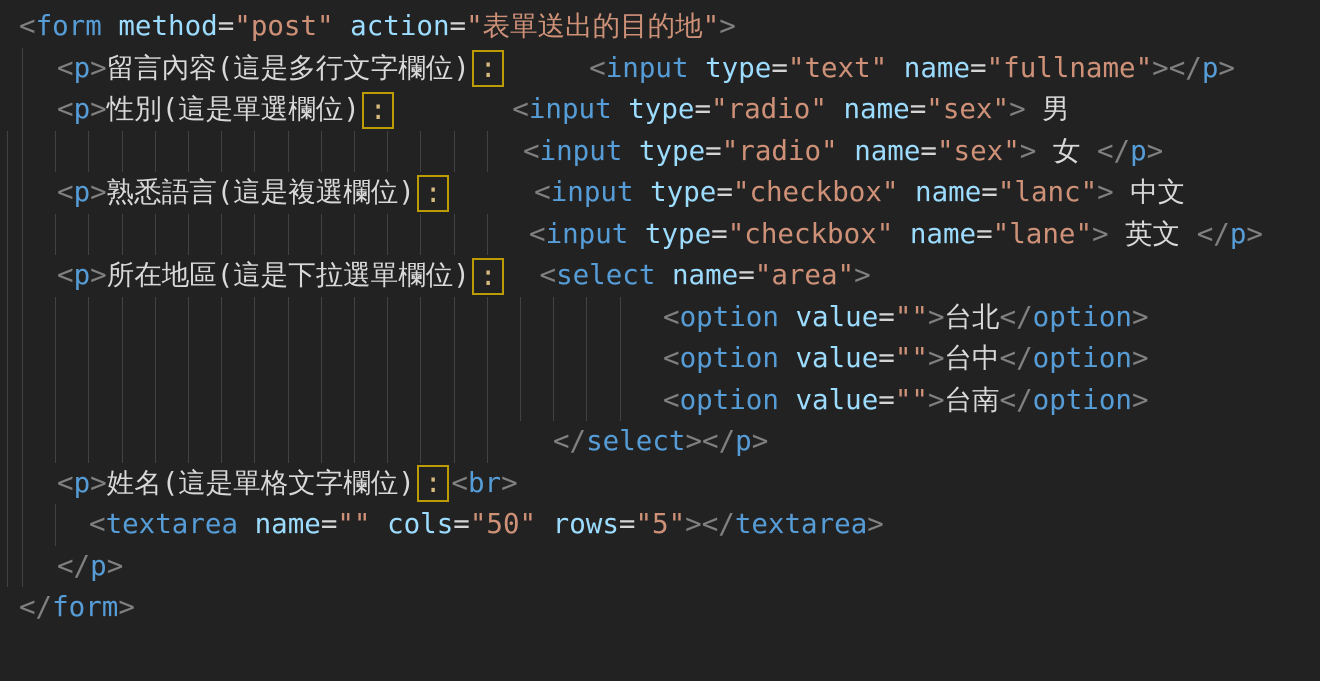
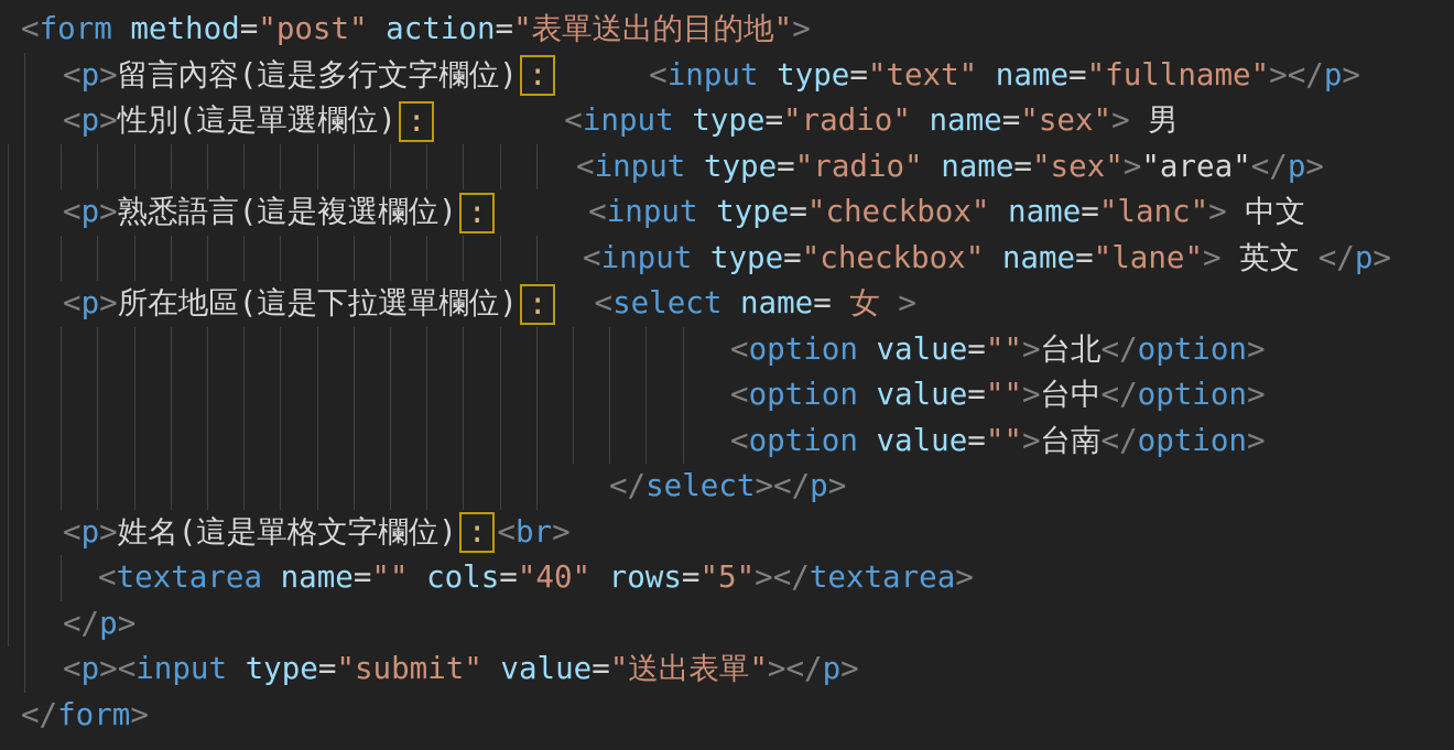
  <form method="post" action="表單送出的目的地">
  <p>留言內容(這是多行文字欄位) : <input type="text" name="fullname"></p>
  <p>性別(這是單選欄位) : <input type="radio" name="sex"> 男
- <input type="radio" name="sex"> 女 </p>
+ <input type="radio" name="sex">"area"</p>
  <p>熟悉語言(這是複選欄位) : <input type="checkbox" name="lanc"> 中文
  <input type="checkbox" name="lane"> 英文 </p>
- <p>所在地區(這是下拉選單欄位) : <select name="area">
+ <p>所在地區(這是下拉選單欄位) : <select name= 女 >
  <option value="">台北</option>
  <option value="">台中</option>
  <option value="">台南</option>
  </select></p>
  <p>姓名(這是單格文字欄位) : <br>
- <textarea name="" cols="50" rows="5"></textarea>
+ <textarea name="" cols="40" rows="5"></textarea>
  </p>
+ <p><input type="submit" value="送出表單"></p>
  </form>
